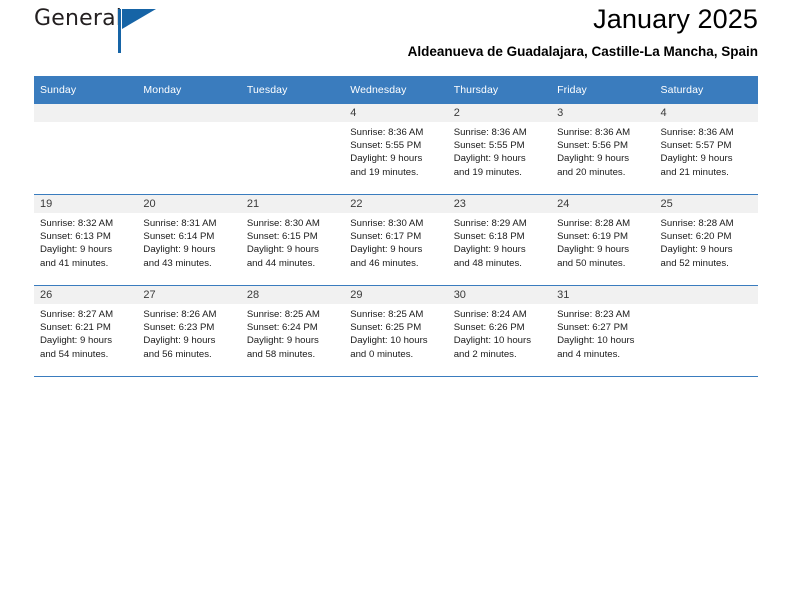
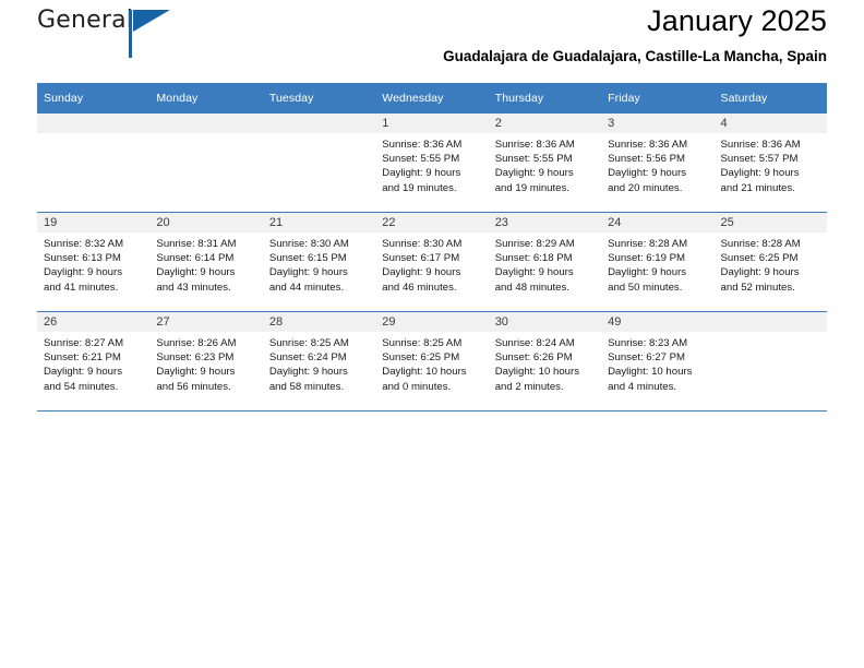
  Genera
  January 2025
- Aldeanueva de Guadalajara, Castille-La Mancha, Spain
+ Guadalajara de Guadalajara, Castille-La Mancha, Spain
  Sunday	Monday	Tuesday	Wednesday	Thursday	Friday	Saturday
- 			4Sunrise: 8:36 AMSunset: 5:55 PMDaylight: 9 hoursand 19 minutes.	2Sunrise: 8:36 AMSunset: 5:55 PMDaylight: 9 hoursand 19 minutes.	3Sunrise: 8:36 AMSunset: 5:56 PMDaylight: 9 hoursand 20 minutes.	4Sunrise: 8:36 AMSunset: 5:57 PMDaylight: 9 hoursand 21 minutes.
+ 			1Sunrise: 8:36 AMSunset: 5:55 PMDaylight: 9 hoursand 19 minutes.	2Sunrise: 8:36 AMSunset: 5:55 PMDaylight: 9 hoursand 19 minutes.	3Sunrise: 8:36 AMSunset: 5:56 PMDaylight: 9 hoursand 20 minutes.	4Sunrise: 8:36 AMSunset: 5:57 PMDaylight: 9 hoursand 21 minutes.
- 19Sunrise: 8:32 AMSunset: 6:13 PMDaylight: 9 hoursand 41 minutes.	20Sunrise: 8:31 AMSunset: 6:14 PMDaylight: 9 hoursand 43 minutes.	21Sunrise: 8:30 AMSunset: 6:15 PMDaylight: 9 hoursand 44 minutes.	22Sunrise: 8:30 AMSunset: 6:17 PMDaylight: 9 hoursand 46 minutes.	23Sunrise: 8:29 AMSunset: 6:18 PMDaylight: 9 hoursand 48 minutes.	24Sunrise: 8:28 AMSunset: 6:19 PMDaylight: 9 hoursand 50 minutes.	25Sunrise: 8:28 AMSunset: 6:20 PMDaylight: 9 hoursand 52 minutes.
+ 19Sunrise: 8:32 AMSunset: 6:13 PMDaylight: 9 hoursand 41 minutes.	20Sunrise: 8:31 AMSunset: 6:14 PMDaylight: 9 hoursand 43 minutes.	21Sunrise: 8:30 AMSunset: 6:15 PMDaylight: 9 hoursand 44 minutes.	22Sunrise: 8:30 AMSunset: 6:17 PMDaylight: 9 hoursand 46 minutes.	23Sunrise: 8:29 AMSunset: 6:18 PMDaylight: 9 hoursand 48 minutes.	24Sunrise: 8:28 AMSunset: 6:19 PMDaylight: 9 hoursand 50 minutes.	25Sunrise: 8:28 AMSunset: 6:25 PMDaylight: 9 hoursand 52 minutes.
- 26Sunrise: 8:27 AMSunset: 6:21 PMDaylight: 9 hoursand 54 minutes.	27Sunrise: 8:26 AMSunset: 6:23 PMDaylight: 9 hoursand 56 minutes.	28Sunrise: 8:25 AMSunset: 6:24 PMDaylight: 9 hoursand 58 minutes.	29Sunrise: 8:25 AMSunset: 6:25 PMDaylight: 10 hoursand 0 minutes.	30Sunrise: 8:24 AMSunset: 6:26 PMDaylight: 10 hoursand 2 minutes.	31Sunrise: 8:23 AMSunset: 6:27 PMDaylight: 10 hoursand 4 minutes.
+ 26Sunrise: 8:27 AMSunset: 6:21 PMDaylight: 9 hoursand 54 minutes.	27Sunrise: 8:26 AMSunset: 6:23 PMDaylight: 9 hoursand 56 minutes.	28Sunrise: 8:25 AMSunset: 6:24 PMDaylight: 9 hoursand 58 minutes.	29Sunrise: 8:25 AMSunset: 6:25 PMDaylight: 10 hoursand 0 minutes.	30Sunrise: 8:24 AMSunset: 6:26 PMDaylight: 10 hoursand 2 minutes.	49Sunrise: 8:23 AMSunset: 6:27 PMDaylight: 10 hoursand 4 minutes.
